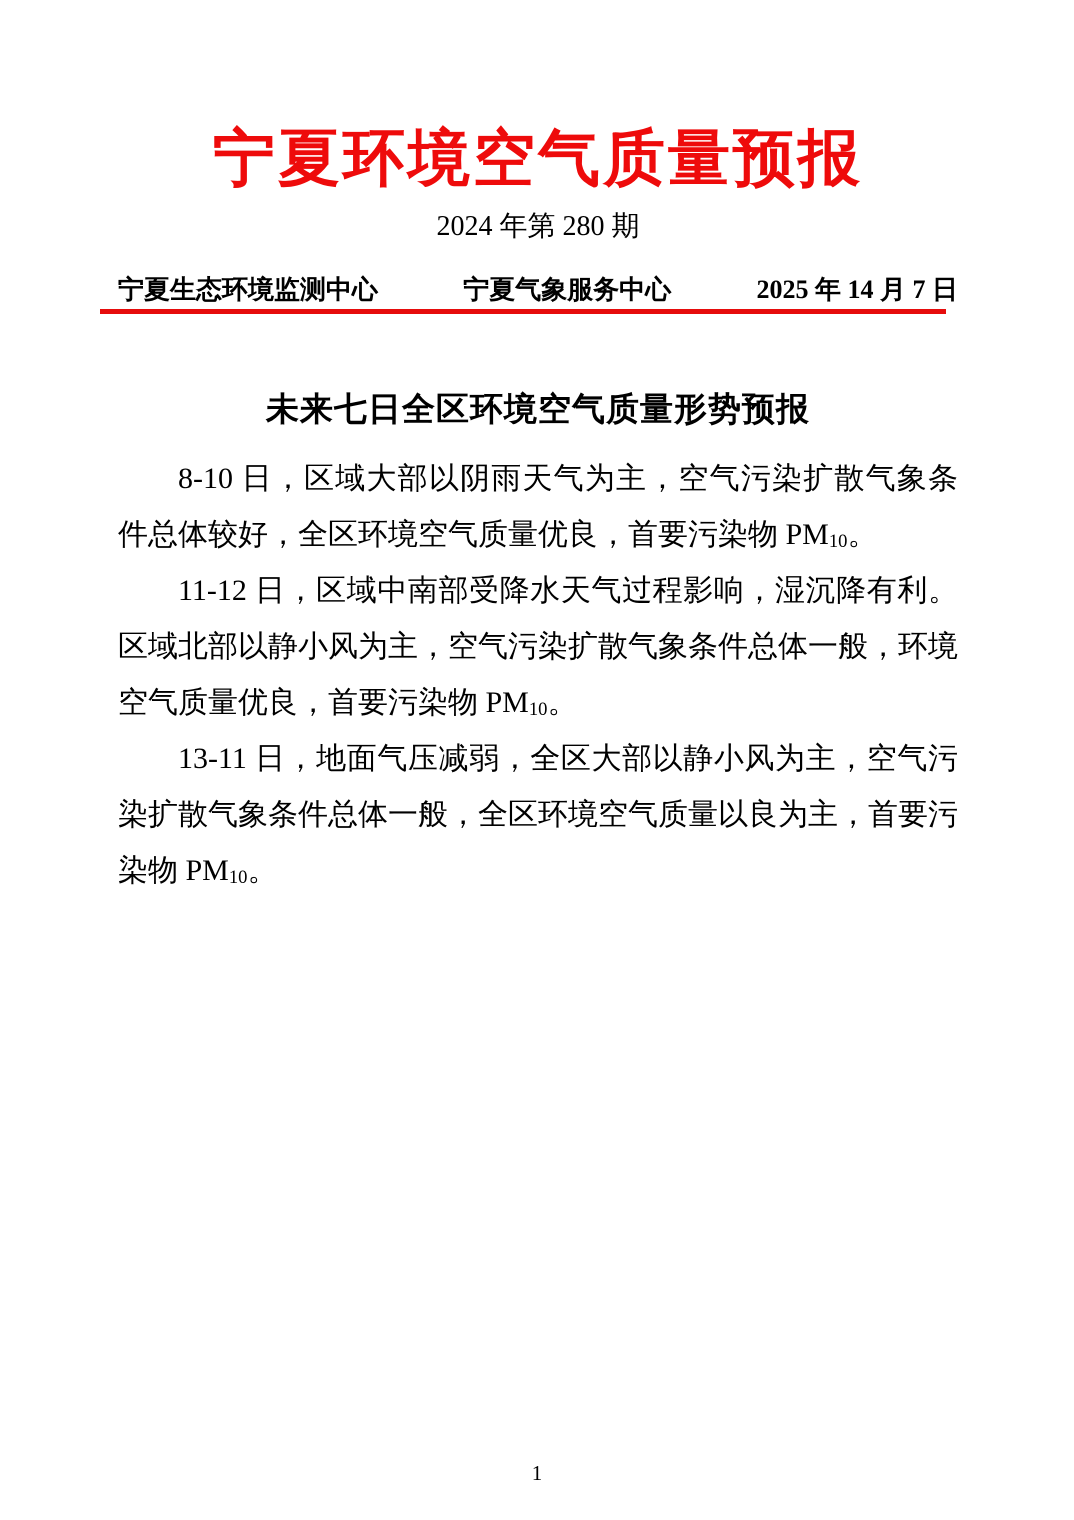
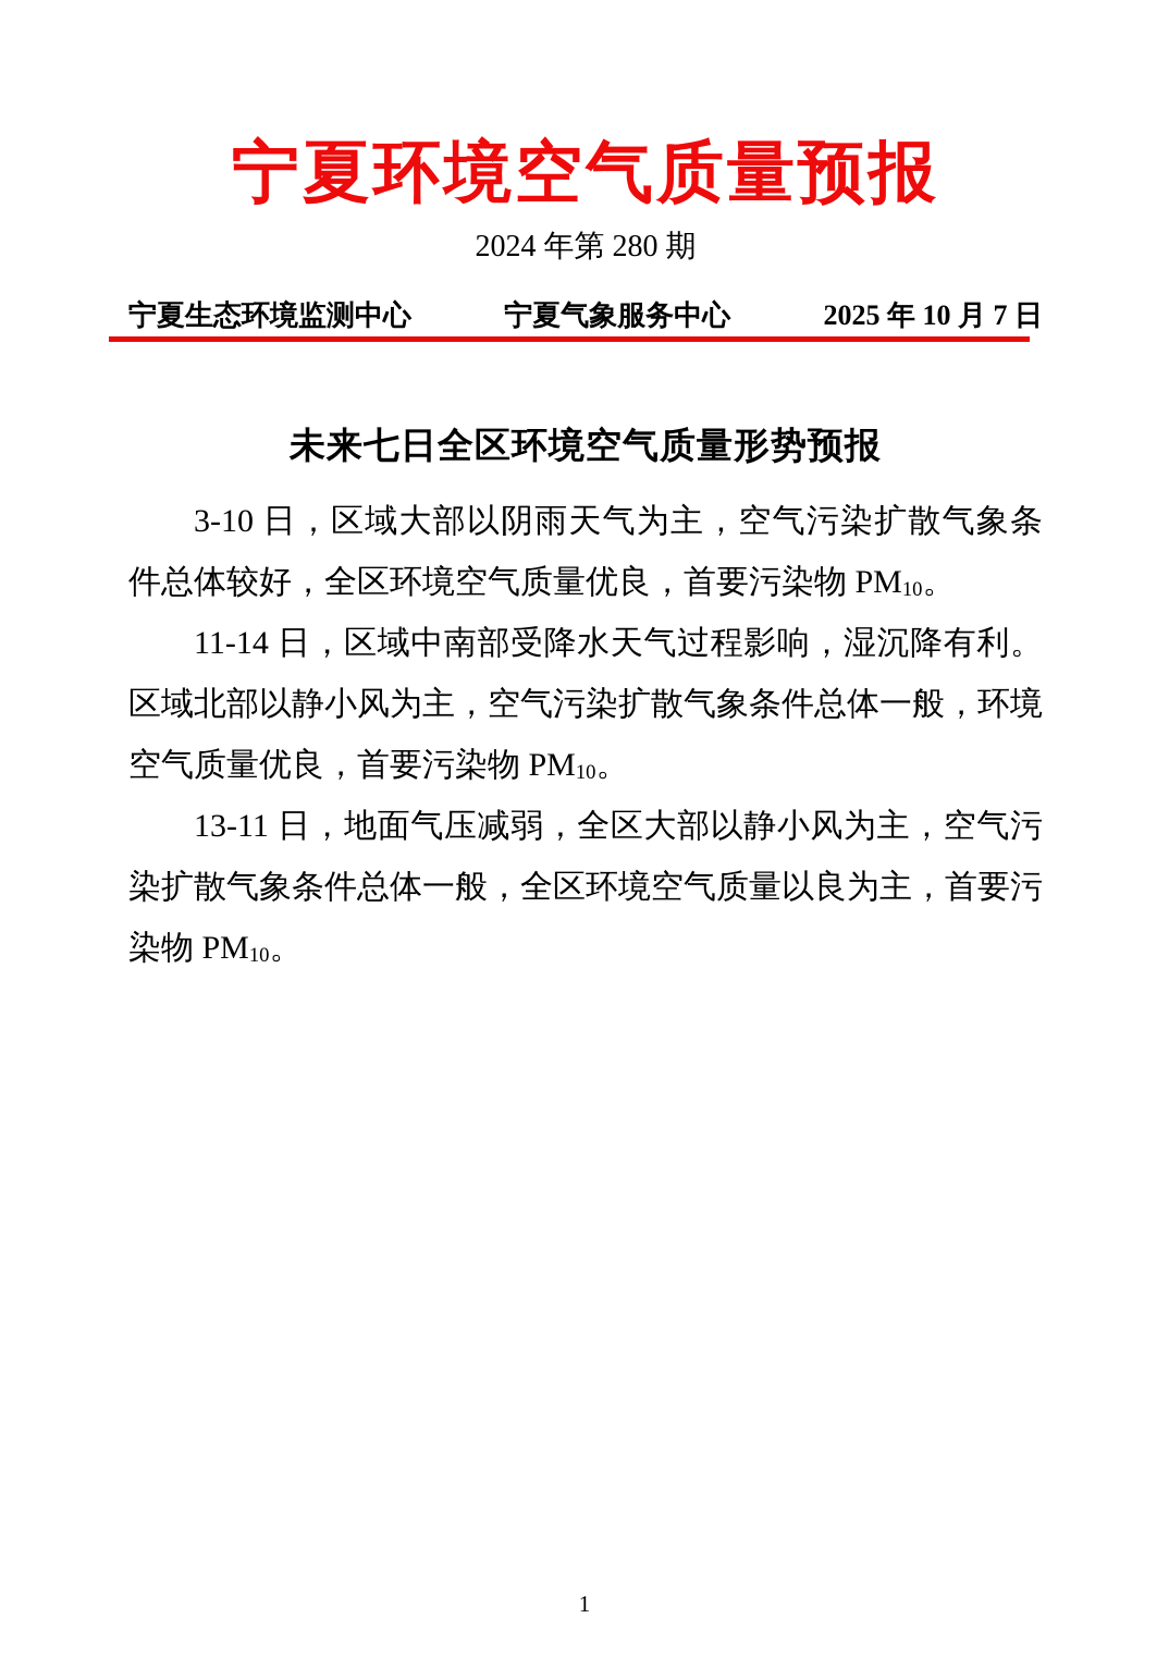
  宁夏环境空气质量预报
  2024 年第 280 期
  宁夏生态环境监测中心
  宁夏气象服务中心
- 2025 年 14 月 7 日
+ 2025 年 10 月 7 日
  未来七日全区环境空气质量形势预报
- 8-10 日，区域大部以阴雨天气为主，空气污染扩散气象条件总体较好，全区环境空气质量优良，首要污染物 PM10。
+ 3-10 日，区域大部以阴雨天气为主，空气污染扩散气象条件总体较好，全区环境空气质量优良，首要污染物 PM10。
- 11-12 日，区域中南部受降水天气过程影响，湿沉降有利。区域北部以静小风为主，空气污染扩散气象条件总体一般，环境空气质量优良，首要污染物 PM10。
+ 11-14 日，区域中南部受降水天气过程影响，湿沉降有利。区域北部以静小风为主，空气污染扩散气象条件总体一般，环境空气质量优良，首要污染物 PM10。
  13-11 日，地面气压减弱，全区大部以静小风为主，空气污染扩散气象条件总体一般，全区环境空气质量以良为主，首要污染物 PM10。
  1
